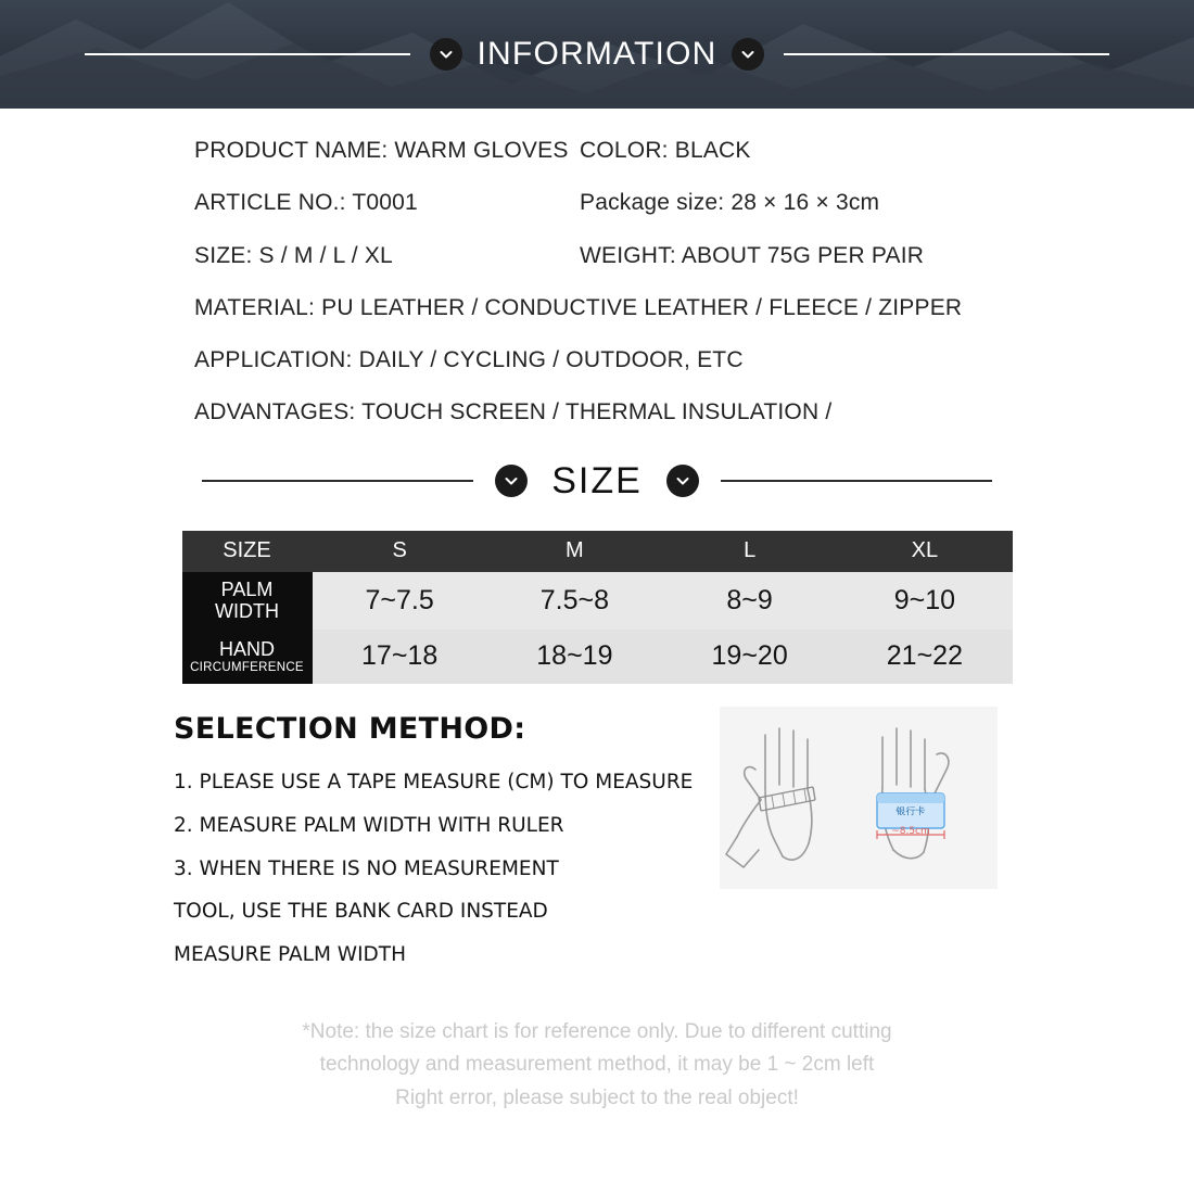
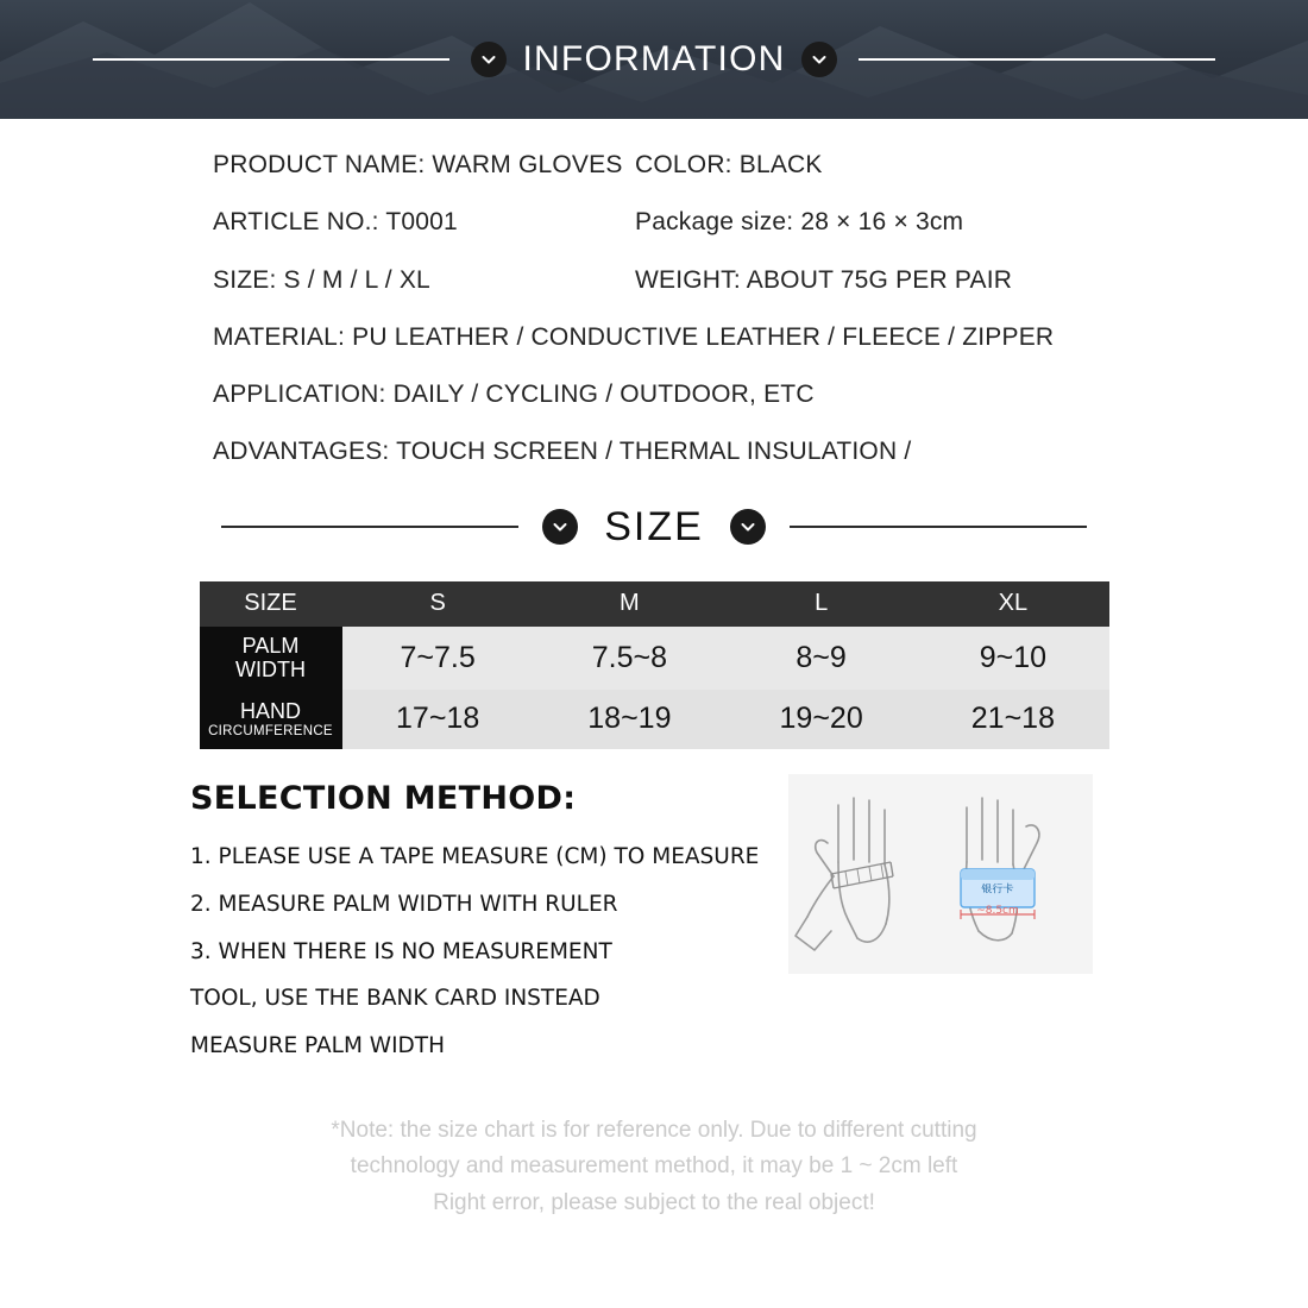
  INFORMATION
  PRODUCT NAME: WARM GLOVES
  COLOR: BLACK
  ARTICLE NO.: T0001
  Package size: 28 × 16 × 3cm
  SIZE: S / M / L / XL
  WEIGHT: ABOUT 75G PER PAIR
  MATERIAL: PU LEATHER / CONDUCTIVE LEATHER / FLEECE / ZIPPER
  APPLICATION: DAILY / CYCLING / OUTDOOR, ETC
  ADVANTAGES: TOUCH SCREEN / THERMAL INSULATION /
  SIZE
  SIZE	S	M	L	XL
  PALM WIDTH	7~7.5	7.5~8	8~9	9~10
- HAND CIRCUMFERENCE	17~18	18~19	19~20	21~22
+ HAND CIRCUMFERENCE	17~18	18~19	19~20	21~18
  SELECTION METHOD:
  1. PLEASE USE A TAPE MEASURE (CM) TO MEASURE
  2. MEASURE PALM WIDTH WITH RULER
  3. WHEN THERE IS NO MEASUREMENT
  TOOL, USE THE BANK CARD INSTEAD
  MEASURE PALM WIDTH
  银行卡
  ~8.5cm
  *Note: the size chart is for reference only. Due to different cutting
  technology and measurement method, it may be 1 ~ 2cm left
  Right error, please subject to the real object!
